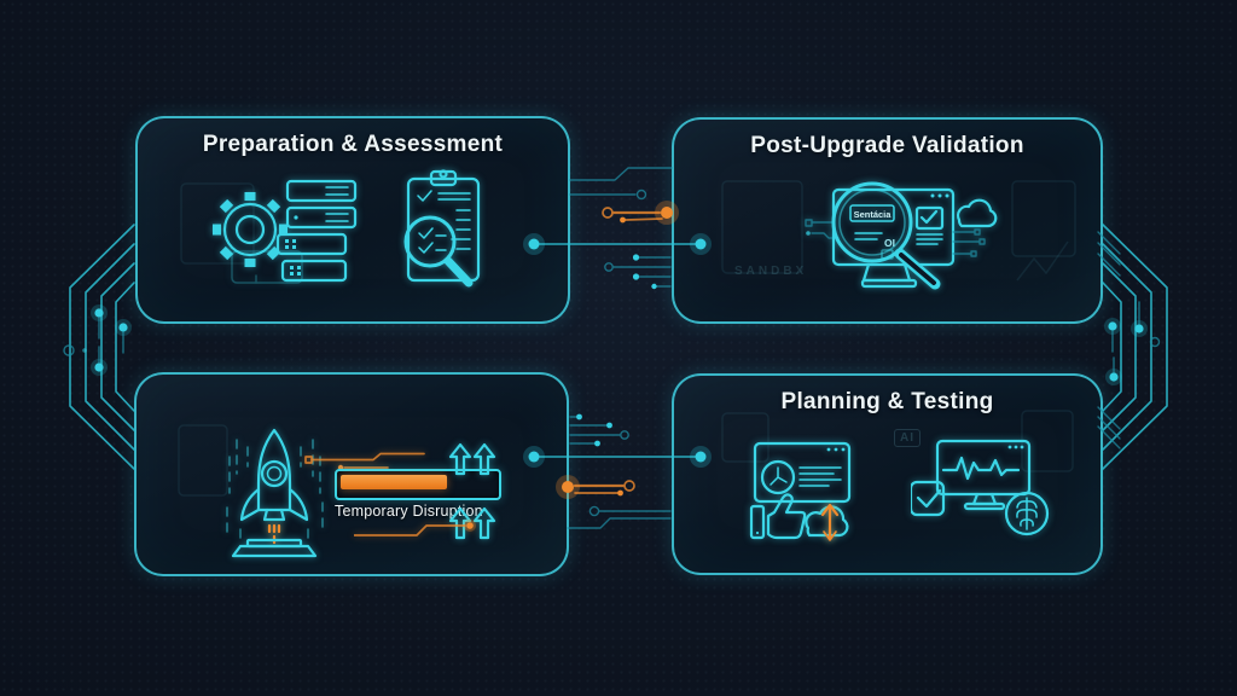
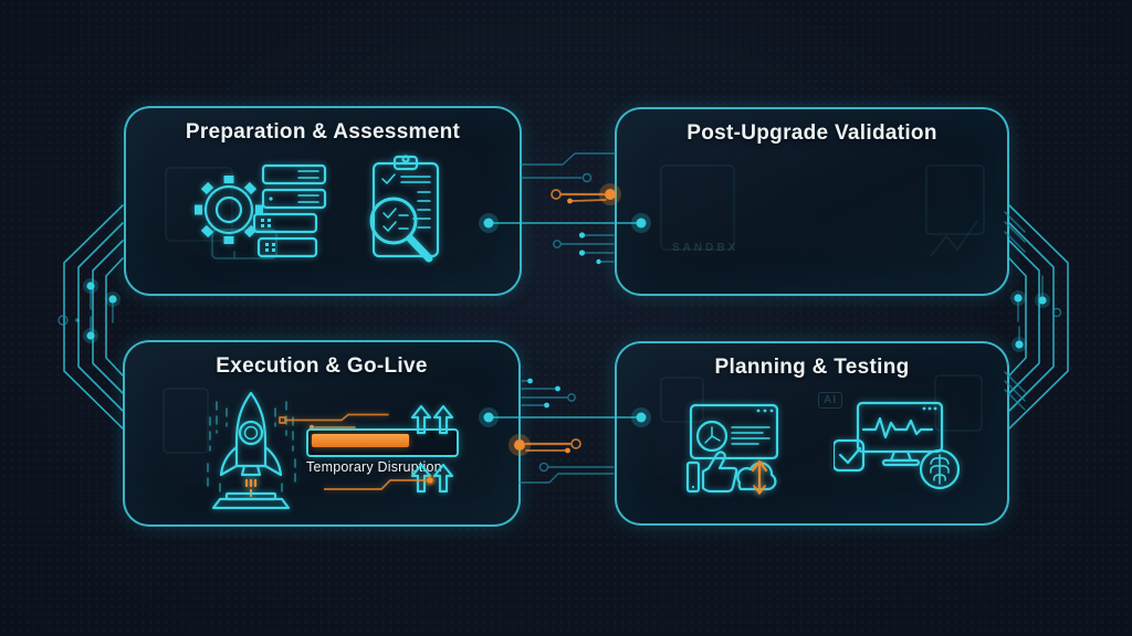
  Preparation & Assessment
  Post-Upgrade Validation
- Sentácia
- OI
  SANDBX
+ Execution & Go-Live
  Temporary Disrupon
  Planning & Testing
  AI
